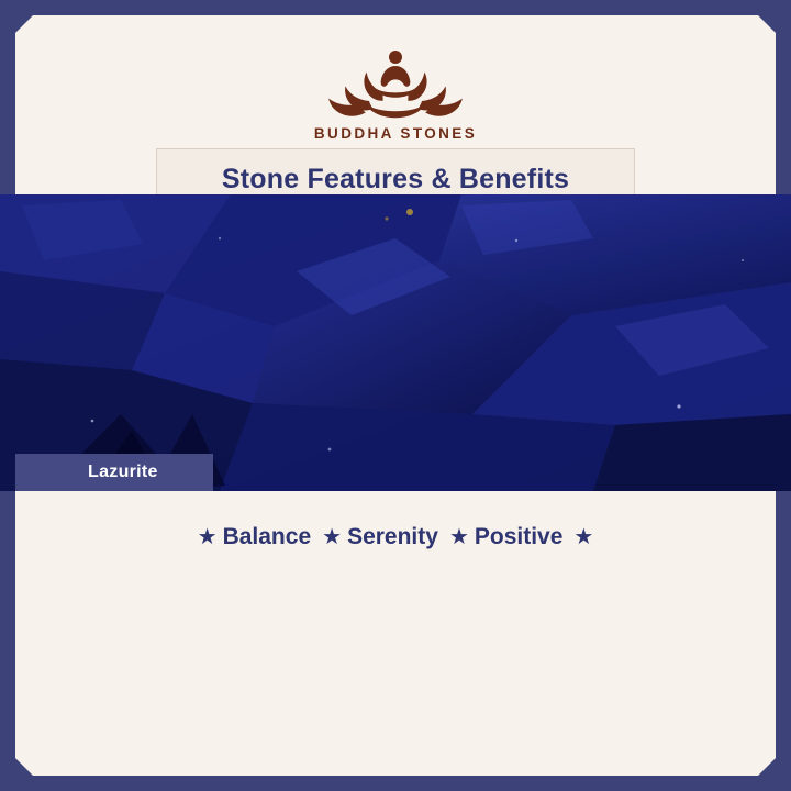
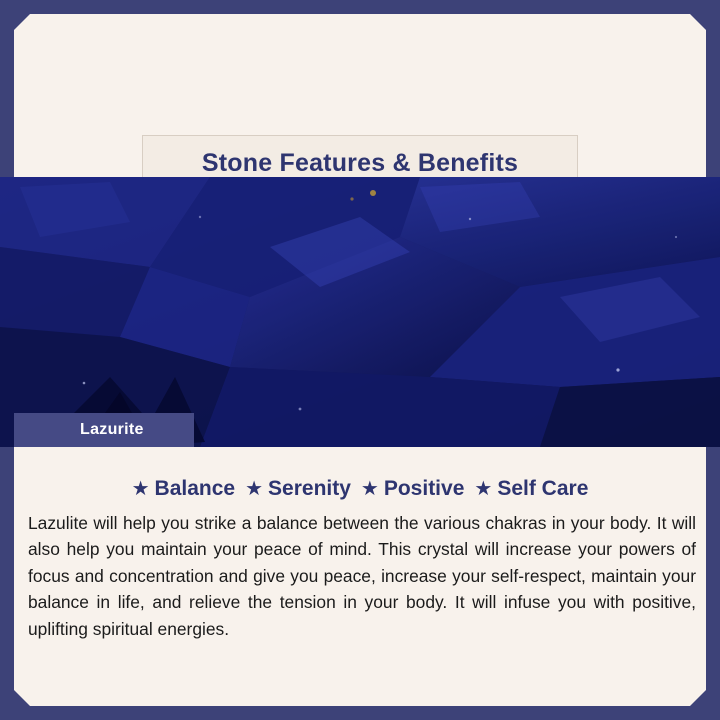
- BUDDHA STONES
  Stone Features & Benefits
  Lazurite
  ★
  Balance
  ★
  Serenity
  ★
  Positive
  ★
+ Self Care
+ Lazulite will help you strike a balance between the various chakras in your body. It will also help you maintain your peace of mind. This crystal will increase your powers of focus and concentration and give you peace, increase your self-respect, maintain your balance in life, and relieve the tension in your body. It will infuse you with positive, uplifting spiritual energies.
